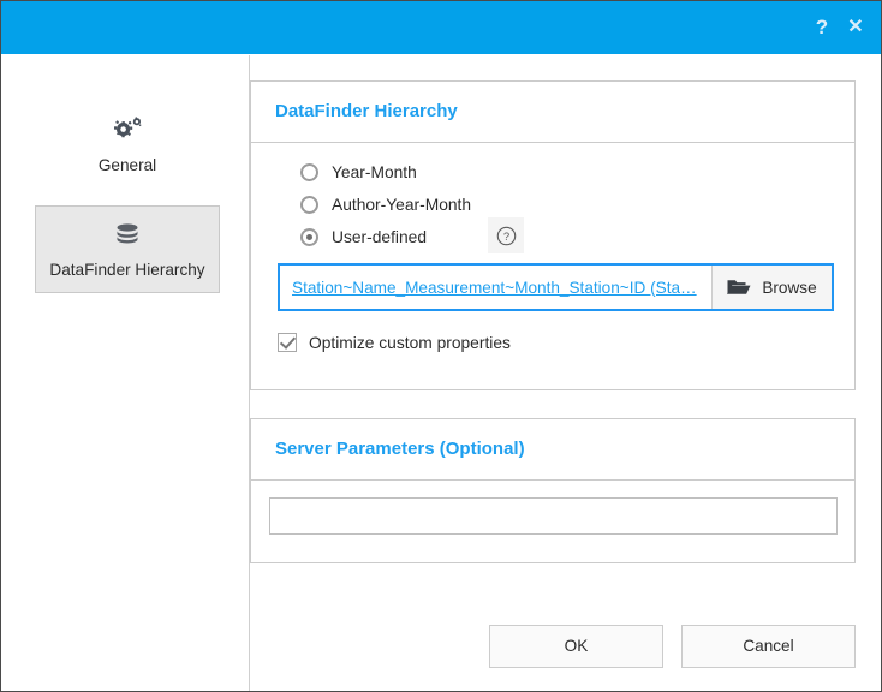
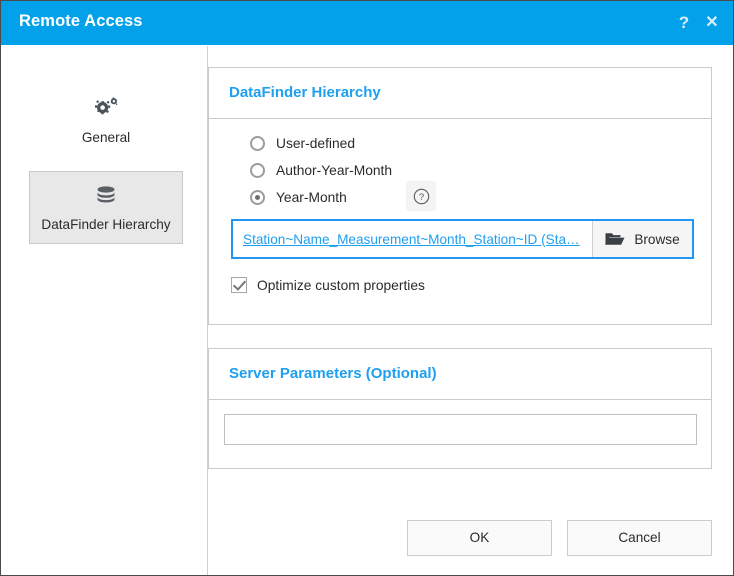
+ Remote Access
  ?
  ✕
  General
  DataFinder Hierarchy
  DataFinder Hierarchy
- Year-Month
+ User-defined
  Author-Year-Month
- User-defined
+ Year-Month
  ?
  Station~Name_Measurement~Month_Station~ID (Sta…
  Browse
  Optimize custom properties
  Server Parameters (Optional)
  OK
  Cancel
